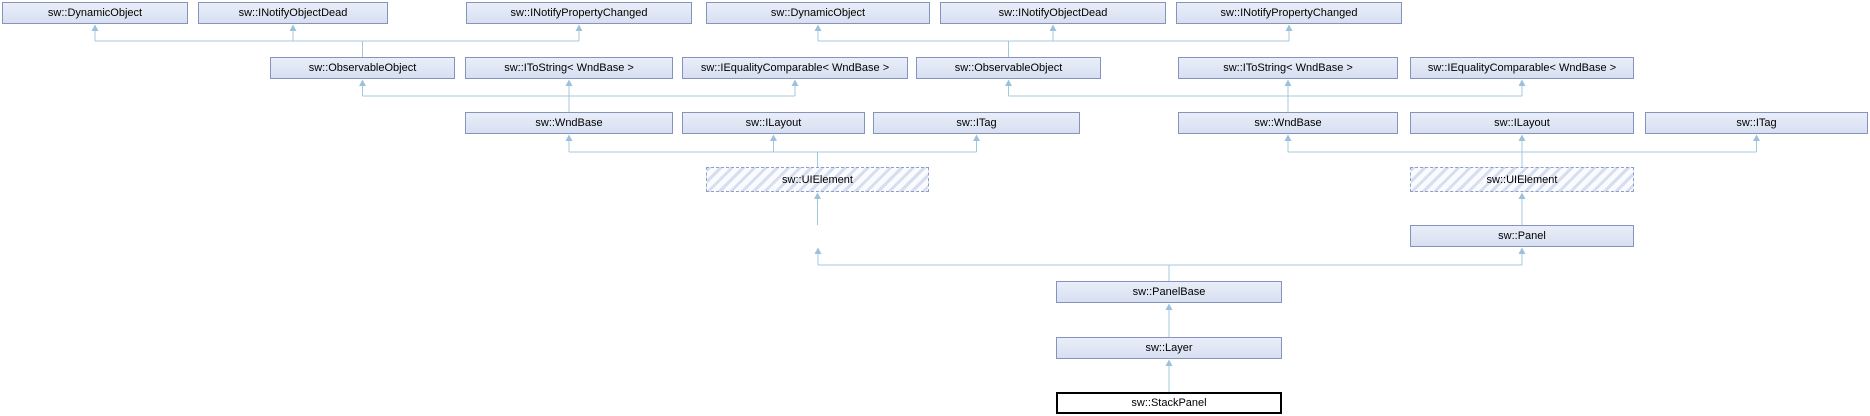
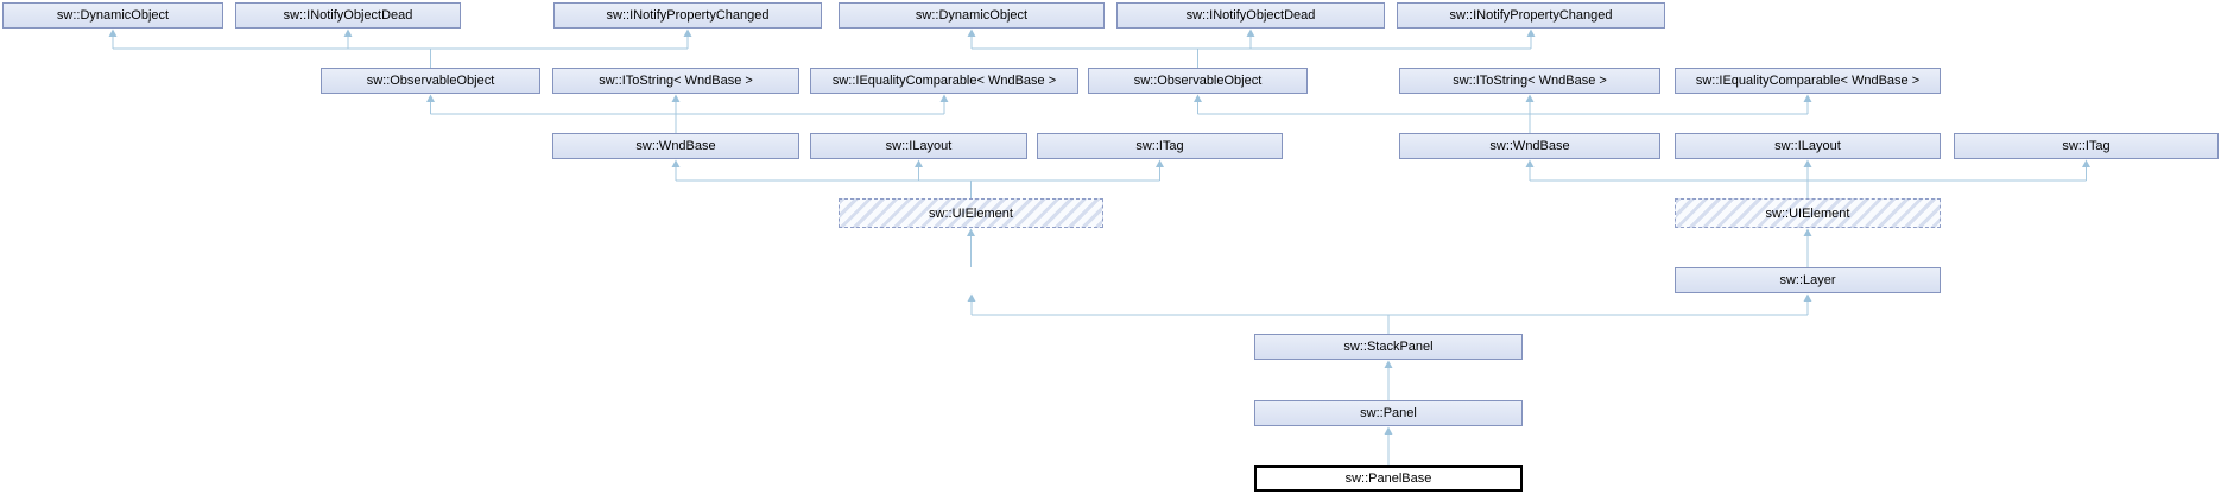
  sw::DynamicObject
  sw::INotifyObjectDead
  sw::INotifyPropertyChanged
  sw::DynamicObject
  sw::INotifyObjectDead
  sw::INotifyPropertyChanged
  sw::ObservableObject
  sw::IToString< WndBase >
  sw::IEqualityComparable< WndBase >
  sw::ObservableObject
  sw::IToString< WndBase >
  sw::IEqualityComparable< WndBase >
  sw::WndBase
  sw::ILayout
  sw::ITag
  sw::WndBase
  sw::ILayout
  sw::ITag
  sw::UIElement
  sw::UIElement
- sw::Panel
+ sw::Layer
- sw::PanelBase
+ sw::StackPanel
- sw::Layer
+ sw::Panel
- sw::StackPanel
+ sw::PanelBase
